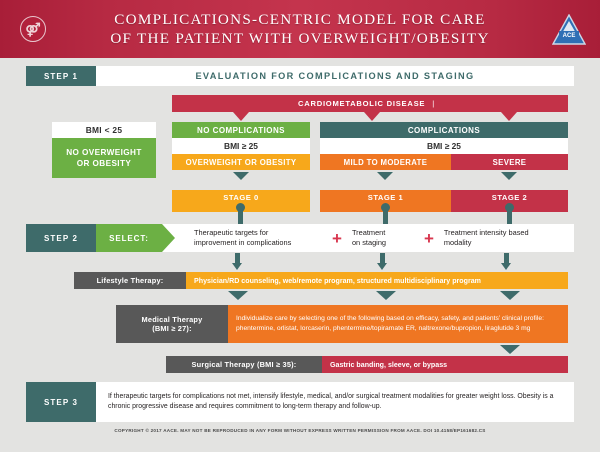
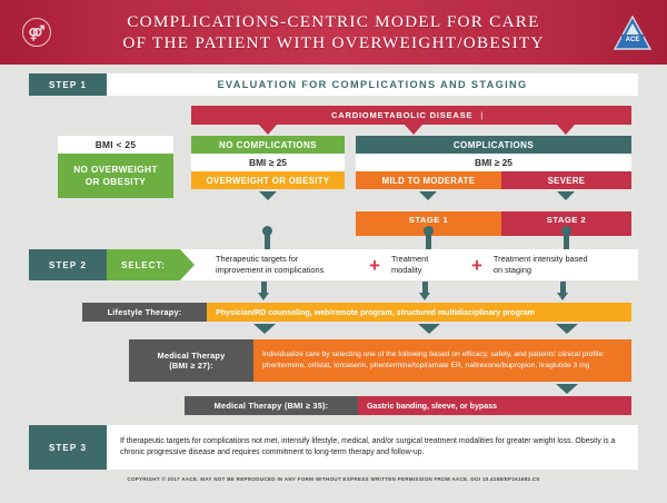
  ⚤
  COMPLICATIONS-CENTRIC MODEL FOR CARE
  OF THE PATIENT WITH OVERWEIGHT/OBESITY
  STEP 1
  EVALUATION FOR COMPLICATIONS AND STAGING
  CARDIOMETABOLIC DISEASE
  |
  BMI < 25
  NO OVERWEIGHT
  OR OBESITY
  NO COMPLICATIONS
  BMI ≥ 25
  OVERWEIGHT OR OBESITY
  COMPLICATIONS
  BMI ≥ 25
  MILD TO MODERATE
  SEVERE
- STAGE 0
  STAGE 1
  STAGE 2
  STEP 2
  SELECT:
  Therapeutic targets for
  improvement in complications
  +
  Treatment
- on staging
+ modality
  +
  Treatment intensity based
- modality
+ on staging
  Lifestyle Therapy:
  Physician/RD counseling, web/remote program, structured multidisciplinary program
  Medical Therapy
  (BMI ≥ 27):
- Surgical Therapy (BMI ≥ 35):
+ Medical Therapy (BMI ≥ 35):
  Gastric banding, sleeve, or bypass
  STEP 3
